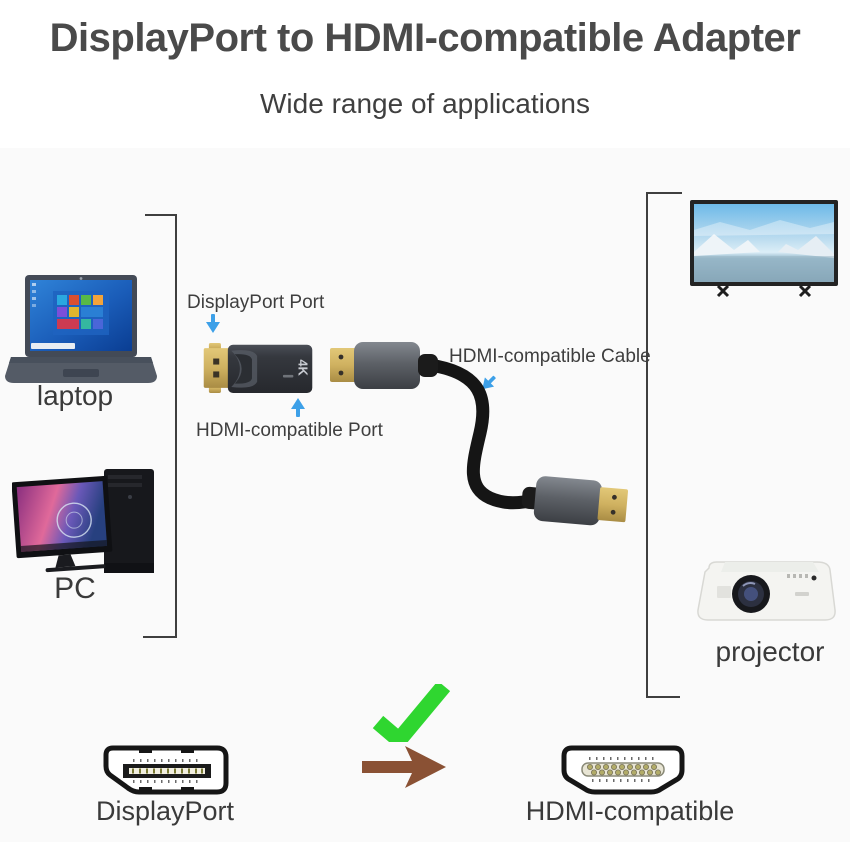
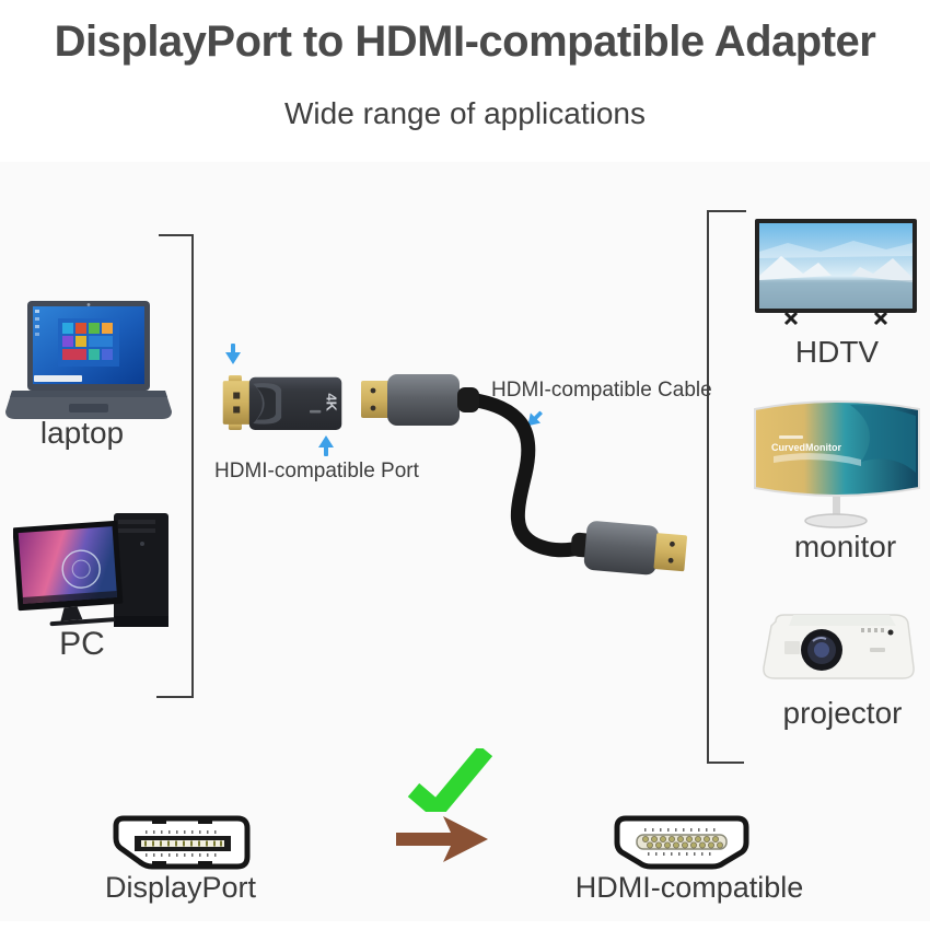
  DisplayPort to HDMI-compatible Adapter
  Wide range of applications
  laptop
  PC
- DisplayPort Port
  HDMI-compatible Port
  HDMI-compatible Cable
+ HDTV
+ CurvedMonitor
+ monitor
  projector
  DisplayPort
  HDMI-compatible
